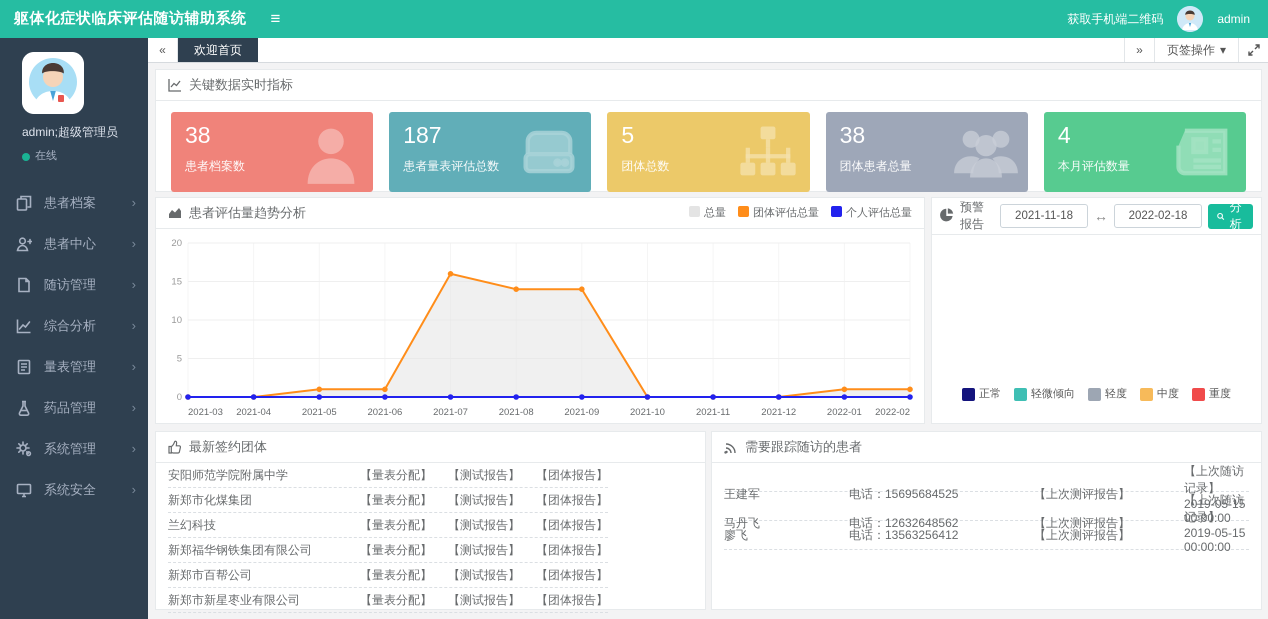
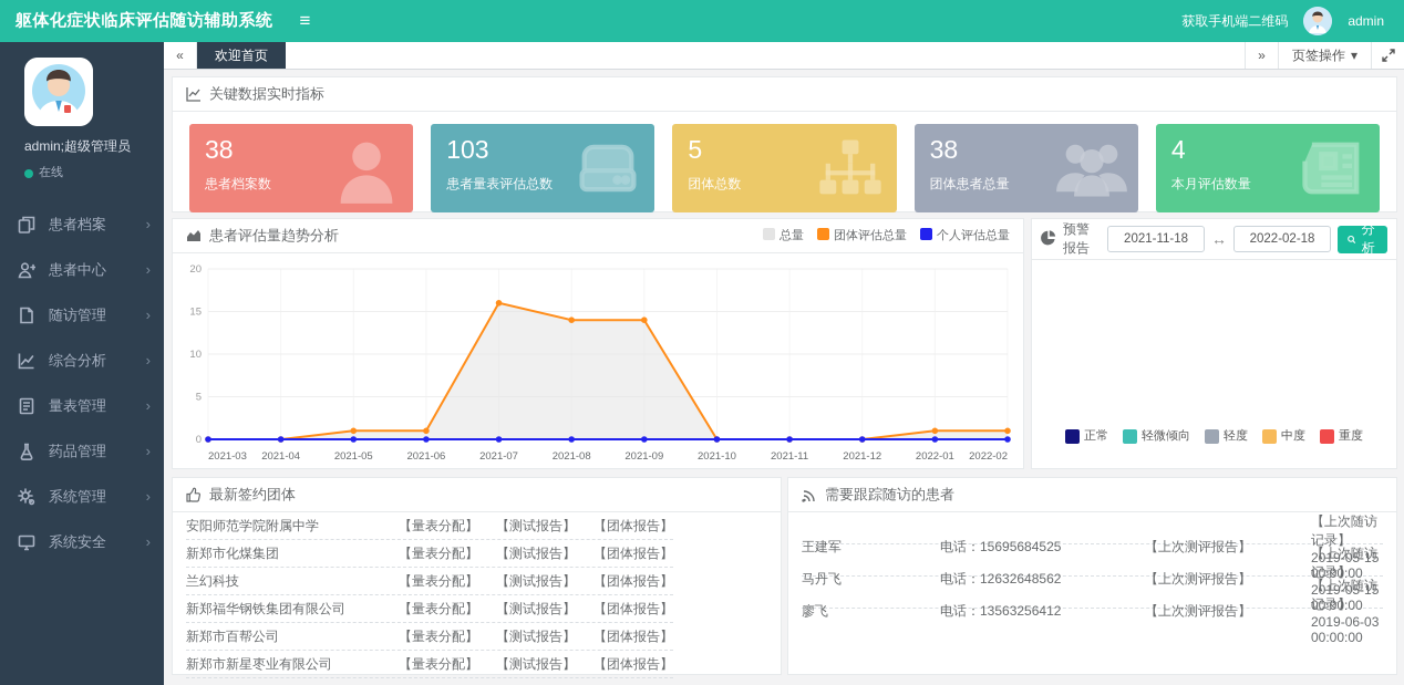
  躯体化症状临床评估随访辅助系统
  ≡
  获取手机端二维码
  admin
  admin;超级管理员
  在线
  患者档案
  ›
  患者中心
  ›
  随访管理
  ›
  综合分析
  ›
  量表管理
  ›
  药品管理
  ›
  系统管理
  ›
  系统安全
  ›
  «
  欢迎首页
  »
  页签操作
  ▾
  关键数据实时指标
  38
  患者档案数
- 187
+ 103
  患者量表评估总数
  5
  团体总数
  38
  团体患者总量
  4
  本月评估数量
  患者评估量趋势分析
  总量
  团体评估总量
  个人评估总量
  2021-03
  2021-04
  2021-05
  2021-06
  2021-07
  2021-08
  2021-09
  2021-10
  2021-11
  2021-12
  2022-01
  2022-02
  0
  5
  10
  15
  20
  预警报告
  2021-11-18
  ↔
  2022-02-18
  分析
  正常
  轻微倾向
  轻度
  中度
  重度
  最新签约团体
  安阳师范学院附属中学
  【量表分配】
  【测试报告】
  【团体报告】
  新郑市化煤集团
  【量表分配】
  【测试报告】
  【团体报告】
  兰幻科技
  【量表分配】
  【测试报告】
  【团体报告】
  新郑福华钢铁集团有限公司
  【量表分配】
  【测试报告】
  【团体报告】
  新郑市百帮公司
  【量表分配】
  【测试报告】
  【团体报告】
  新郑市新星枣业有限公司
  【量表分配】
  【测试报告】
  【团体报告】
  需要跟踪随访的患者
  王建军
  电话：15695684525
  【上次测评报告】
  【上次随访记录】 2019-05-15 00:00:00
  马丹飞
  电话：12632648562
  【上次测评报告】
  【上次随访记录】 2019-05-15 00:00:00
  廖飞
  电话：13563256412
  【上次测评报告】
+ 【上次随访记录】 2019-06-03 00:00:00
